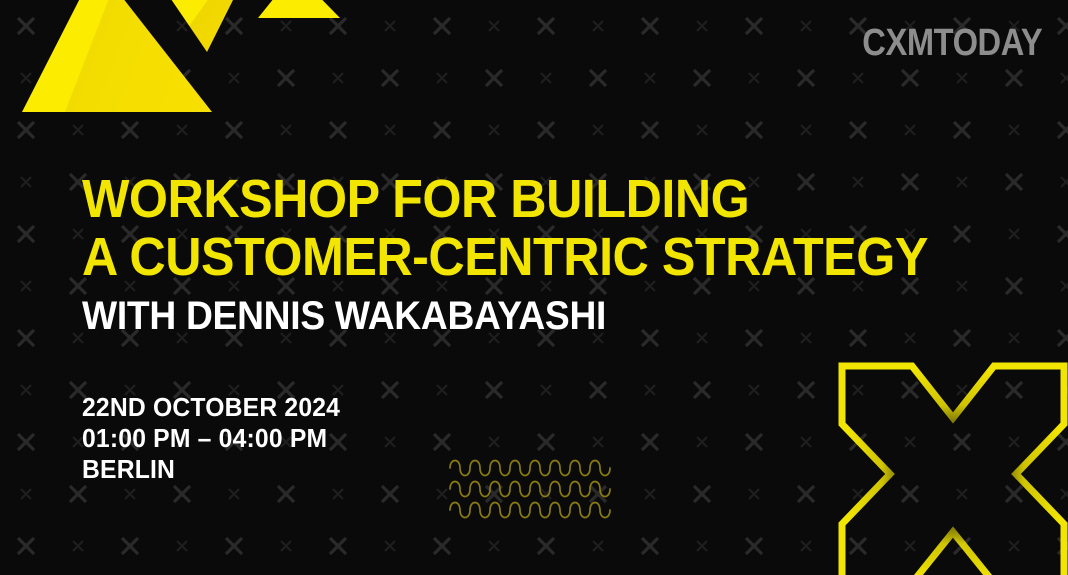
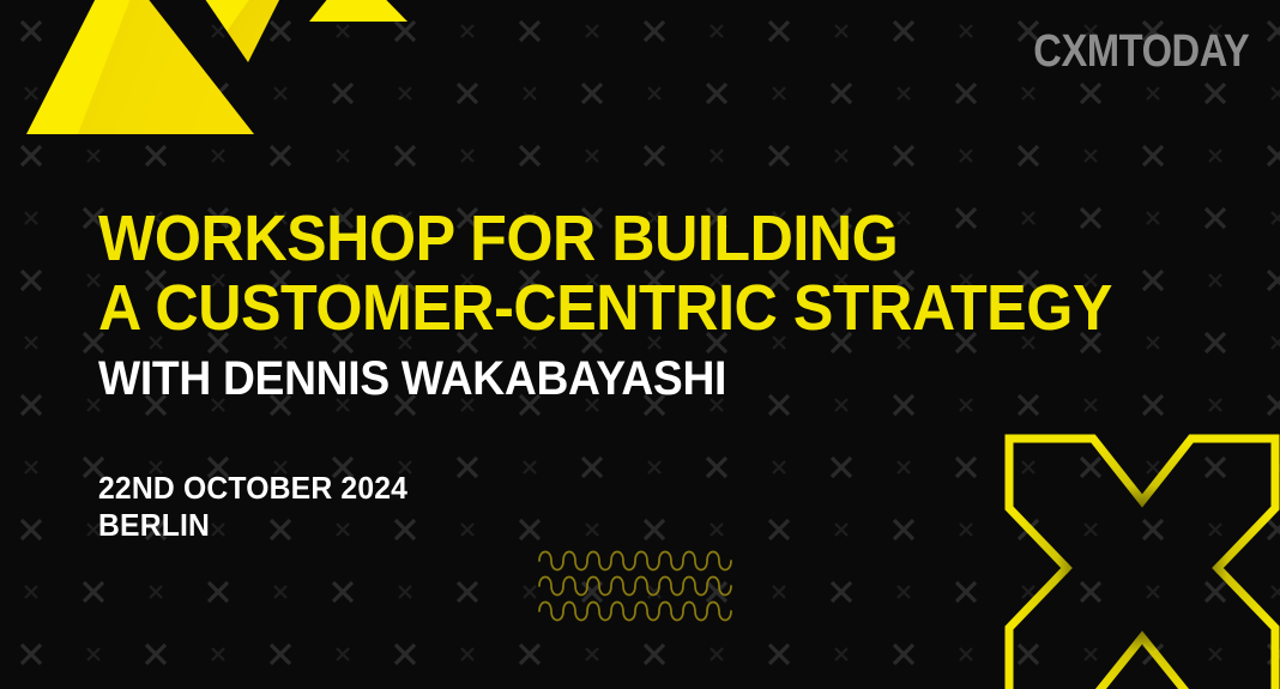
  CXMTODAY
  WORKSHOP FOR BUILDING
  A CUSTOMER-CENTRIC STRATEGY
  WITH DENNIS WAKABAYASHI
  22ND OCTOBER 2024
- 01:00 PM – 04:00 PM
  BERLIN
